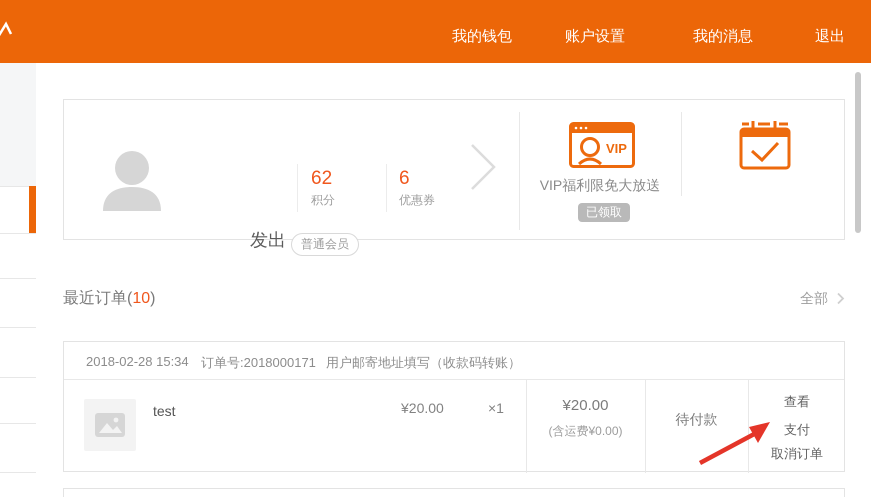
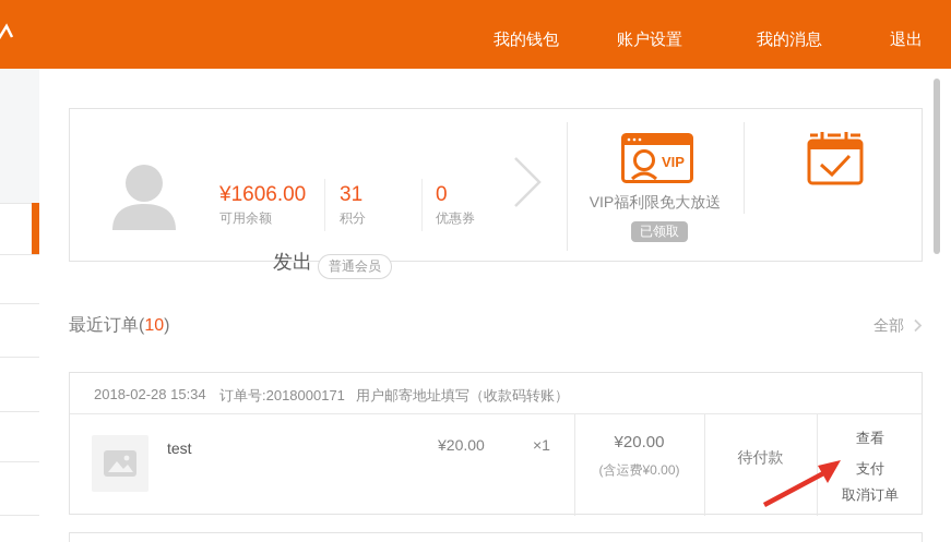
  我的钱包
  账户设置
  我的消息
  退出
  发出
  普通会员
+ ¥1606.00
+ 可用余额
- 62
+ 31
  积分
- 6
+ 0
  优惠券
  VIP
  VIP福利限免大放送
  已领取
  最近订单(10)
  全部
  2018-02-28 15:34
  订单号:2018000171
  用户邮寄地址填写（收款码转账）
  test
  ¥20.00
  ×1
  ¥20.00
  (含运费¥0.00)
  待付款
  查看
  支付
  取消订单
